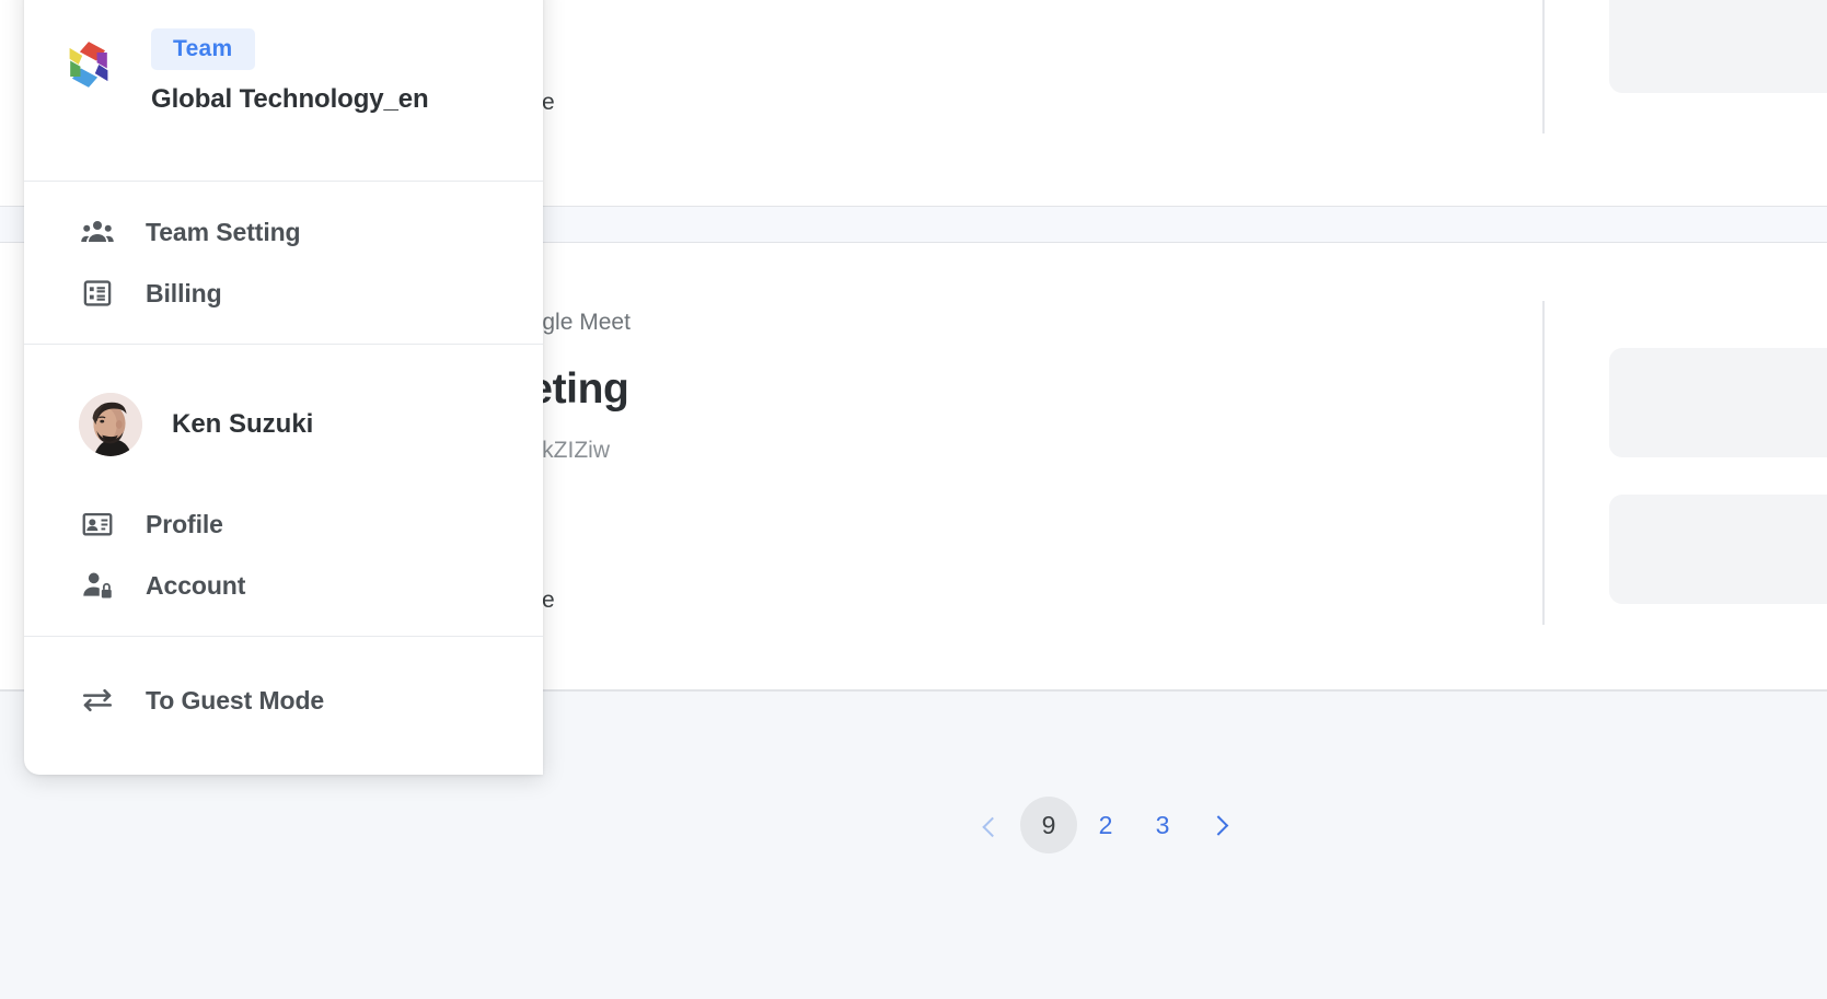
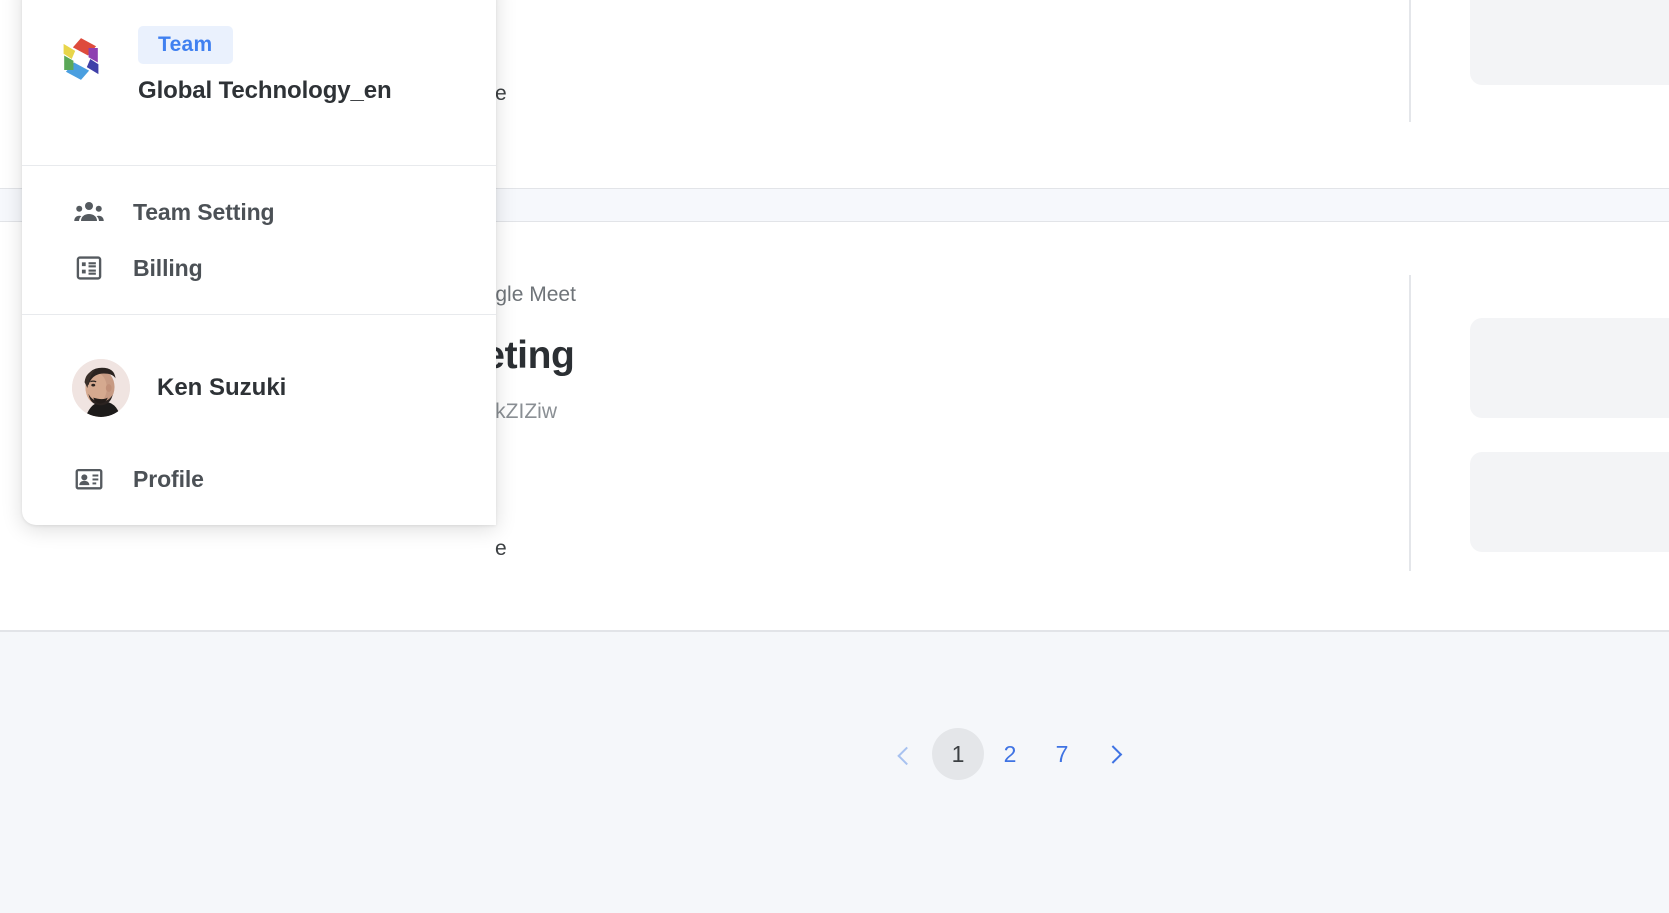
  e
  gle Meet
  kZIZiw
  e
- 9
+ 1
  2
- 3
+ 7
  Team
  Global Technology_en
  Team Setting
  Billing
  Ken Suzuki
  Profile
- Account
- To Guest Mode
